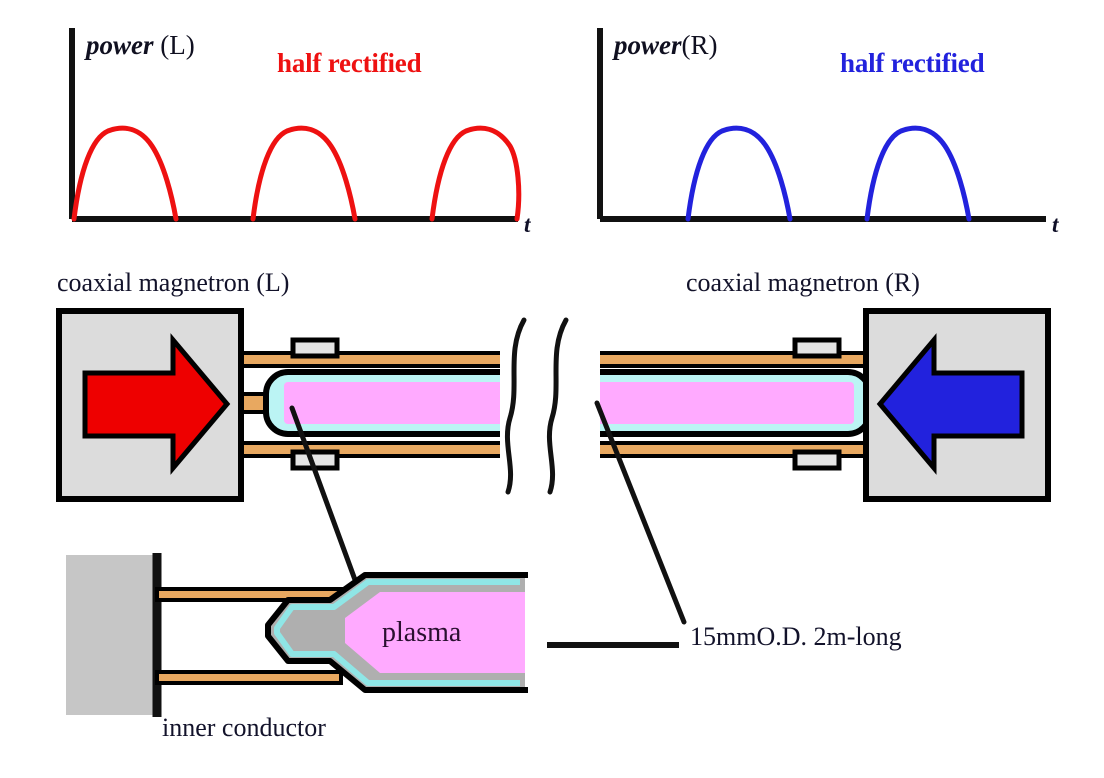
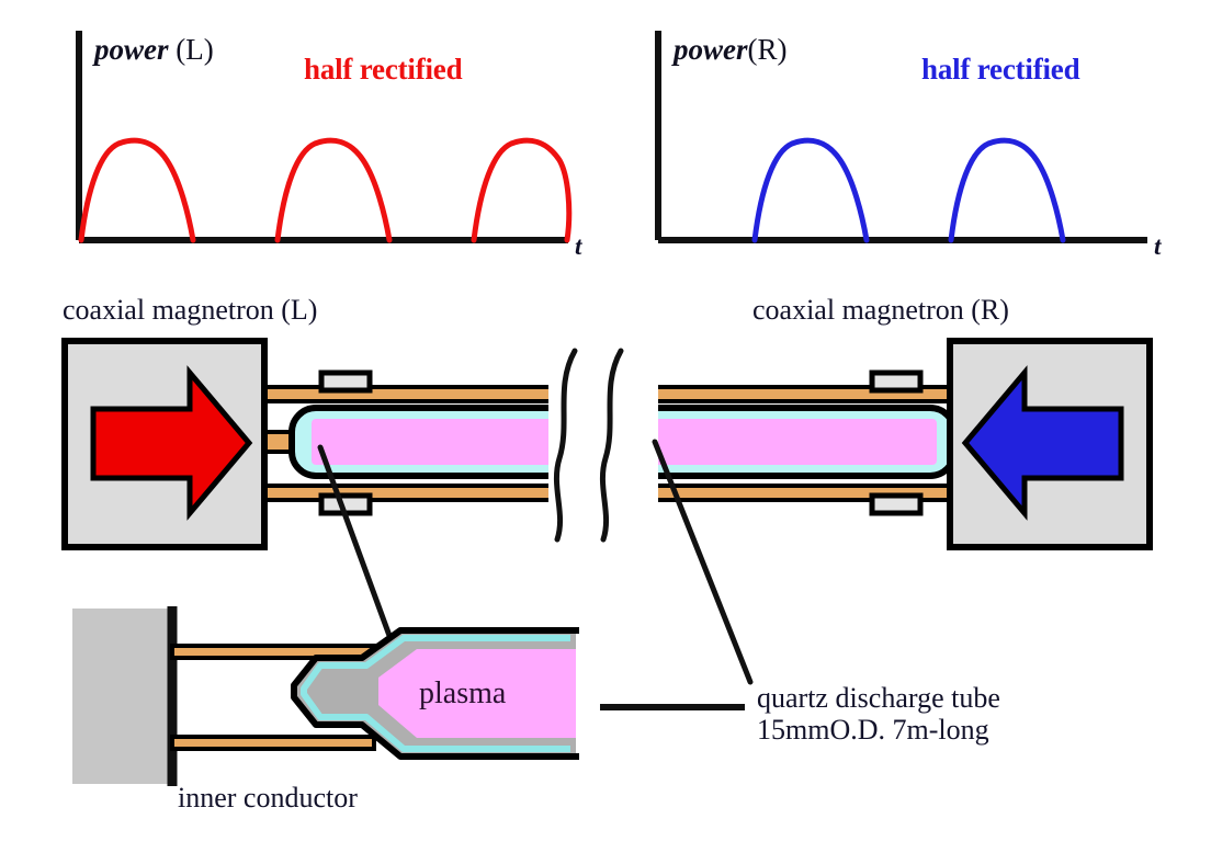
  power (L)
  half rectified
  t
  power(R)
  half rectified
  t
  coaxial magnetron (L)
  coaxial magnetron (R)
  plasma
  inner conductor
+ quartz discharge tube
- 15mmO.D. 2m-long
+ 15mmO.D. 7m-long
